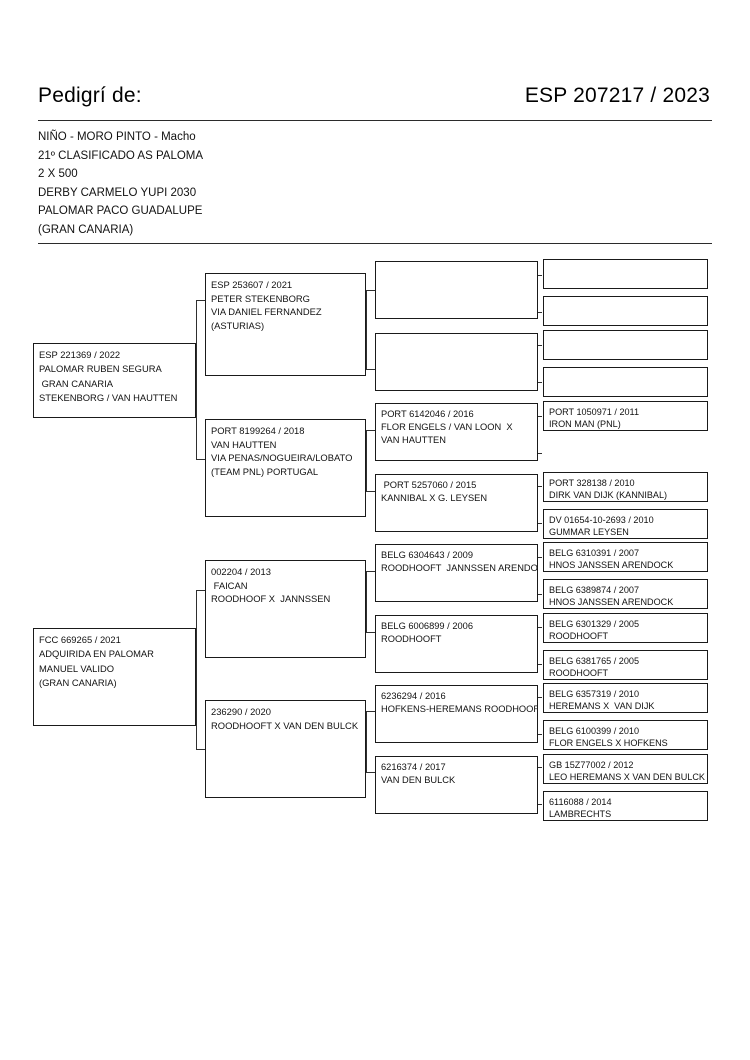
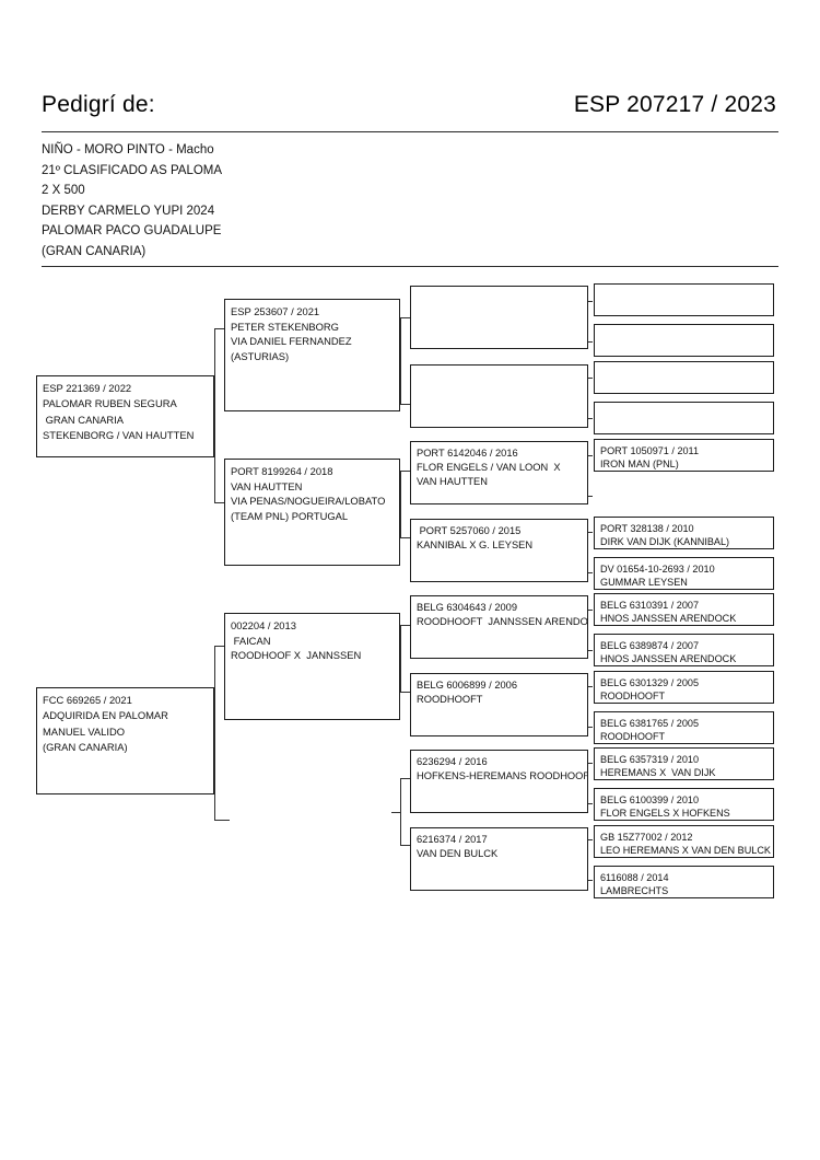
  Pedigrí de:
  ESP 207217 / 2023
  NIÑO - MORO PINTO - Macho
  21º CLASIFICADO AS PALOMA
  2 X 500
- DERBY CARMELO YUPI 2030
+ DERBY CARMELO YUPI 2024
  PALOMAR PACO GUADALUPE
  (GRAN CANARIA)
  ESP 221369 / 2022
  PALOMAR RUBEN SEGURA
  GRAN CANARIA
  STEKENBORG / VAN HAUTTEN
  FCC 669265 / 2021
  ADQUIRIDA EN PALOMAR
  MANUEL VALIDO
  (GRAN CANARIA)
  ESP 253607 / 2021
  PETER STEKENBORG
  VIA DANIEL FERNANDEZ
  (ASTURIAS)
  PORT 8199264 / 2018
  VAN HAUTTEN
  VIA PENAS/NOGUEIRA/LOBATO
  (TEAM PNL) PORTUGAL
  002204 / 2013
  FAICAN
  ROODHOOF X JANNSSEN
- 236290 / 2020
- ROODHOOFT X VAN DEN BULCK
  PORT 6142046 / 2016
  FLOR ENGELS / VAN LOON X
  VAN HAUTTEN
  PORT 5257060 / 2015
  KANNIBAL X G. LEYSEN
  BELG 6304643 / 2009
  ROODHOOFT JANNSSEN ARENDO
  BELG 6006899 / 2006
  ROODHOOFT
  6236294 / 2016
  HOFKENS-HEREMANS ROODHOOF
  6216374 / 2017
  VAN DEN BULCK
  PORT 1050971 / 2011
  IRON MAN (PNL)
  PORT 328138 / 2010
  DIRK VAN DIJK (KANNIBAL)
  DV 01654-10-2693 / 2010
  GUMMAR LEYSEN
  BELG 6310391 / 2007
  HNOS JANSSEN ARENDOCK
  BELG 6389874 / 2007
  HNOS JANSSEN ARENDOCK
  BELG 6301329 / 2005
  ROODHOOFT
  BELG 6381765 / 2005
  ROODHOOFT
  BELG 6357319 / 2010
  HEREMANS X VAN DIJK
  BELG 6100399 / 2010
  FLOR ENGELS X HOFKENS
  GB 15Z77002 / 2012
  LEO HEREMANS X VAN DEN BULCK
  6116088 / 2014
  LAMBRECHTS
